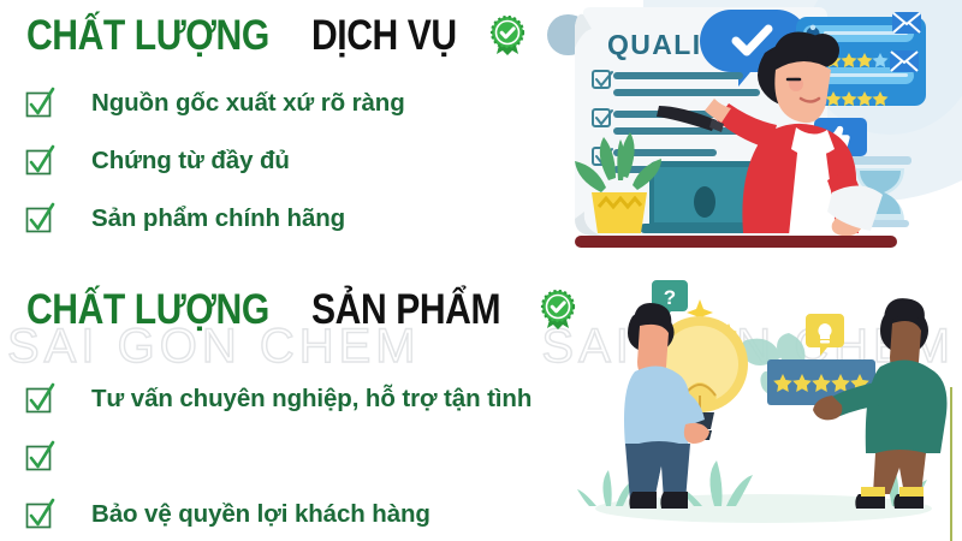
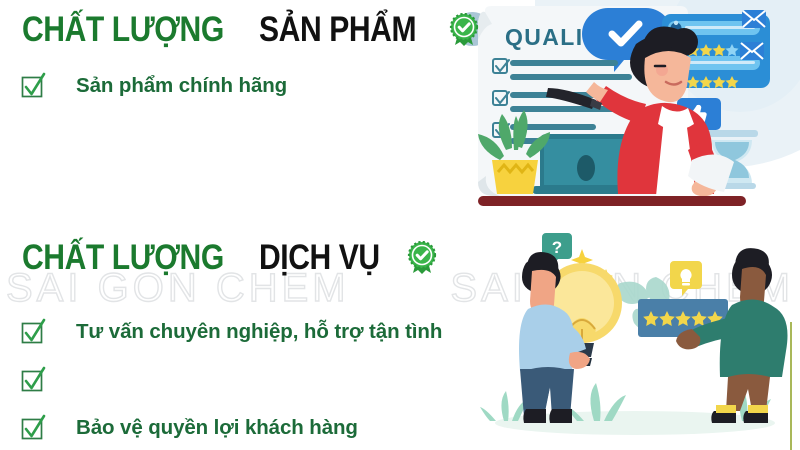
  SAI GON CHEM
  QUALI
  ?
  CHẤT LƯỢNG
- DỊCH VỤ
+ SẢN PHẨM
- Nguồn gốc xuất xứ rõ ràng
- Chứng từ đầy đủ
  Sản phẩm chính hãng
  CHẤT LƯỢNG
- SẢN PHẨM
+ DỊCH VỤ
  Tư vấn chuyên nghiệp, hỗ trợ tận tình
  Bảo vệ quyền lợi khách hàng
